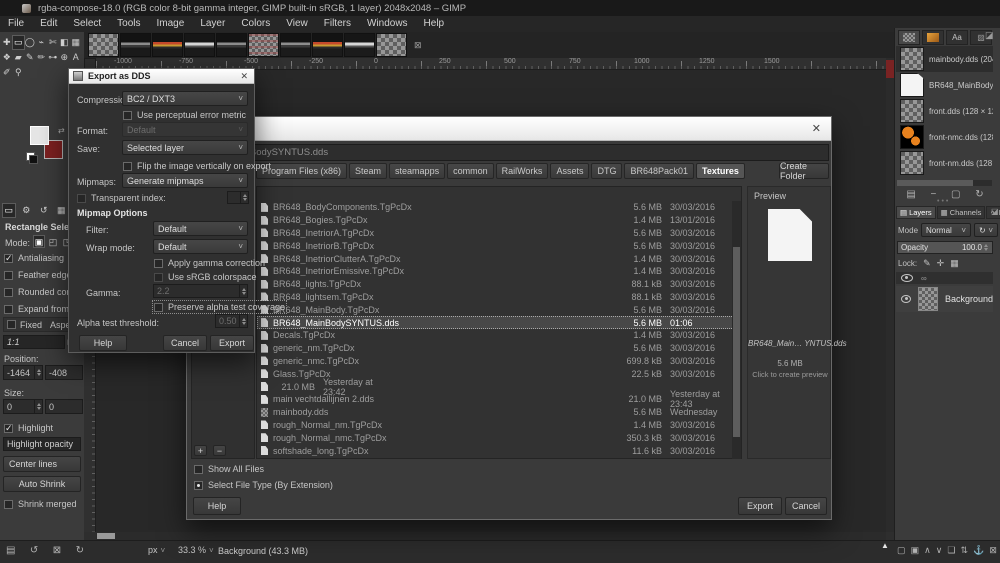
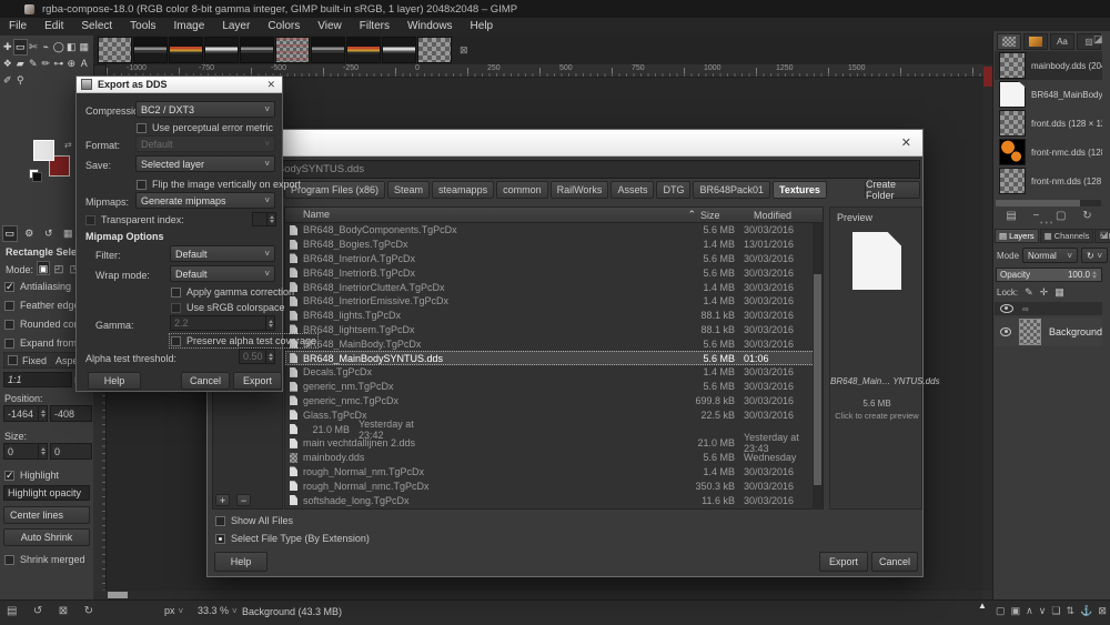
  rgba-compose-18.0 (RGB color 8-bit gamma integer, GIMP built-in sRGB, 1 layer) 2048x2048 – GIMP
  File
  Edit
  Select
  Tools
  Image
  Layer
  Colors
  View
  Filters
  Windows
  Help
  ⊠
  ✚
  ▭
- ◯
+ ✄
  ⌁
- ✄
+ ◯
  ◧
  ▦
  ❖
  ▰
  ✎
  ✏
  ⊶
  ⊕
  A
  ✐
  ⚲
  ⇄
  ▭
  ⚙
  ↺
  ▦
  Rectangle Sele
  Mode:
  ▣
  ◰
  ◳
  Antialiasing
  Feather edg
  Fixed
  1:1
  Position:
  -1464
  -408
  Size:
  0
  0
  Highlight
  Highlight opacity
  Center lines
  Auto Shrink
  Shrink merged
  ▤
  ↺
  ⊠
  ↻
  ▲
  px
  ˅
  33.3 %
  ˅
  Background (43.3 MB)
  ▢
  ▣
  ∧
  ∨
  ❏
  ⇅
  ⚓
  ⊠
  Aa
  ▨
  ◪
  mainbody.dds (20
  BR648_MainBody
  front.dds (128 × 1
  front-nmc.dds (12
  front-nm.dds (128
  ▤
  −
  ▢
  ↻
  ▤
  Layers
  ▦
  Channels
  ∿
  ◪
  Mode
  Normal
  ˅
  ↻
  ˅
  Opacity
  100.0
  Lock:
  ✎
  ✛
  ▦
  ∞
  Background
  ✕
  Program Files (x86)
  Steam
  steamapps
  common
  RailWorks
  Assets
  DTG
  BR648Pack01
  Textures
  Create Folder
  +
  −
+ Name
+ ⌃
+ Size
+ Modified
  BR648_BodyComponents.TgPcDx
  5.6 MB
  30/03/2016
  BR648_Bogies.TgPcDx
  1.4 MB
  13/01/2016
  BR648_InetriorA.TgPcDx
  5.6 MB
  30/03/2016
  BR648_InetriorB.TgPcDx
  5.6 MB
  30/03/2016
  BR648_InetriorClutterA.TgPcDx
  1.4 MB
  30/03/2016
  BR648_InetriorEmissive.TgPcDx
  1.4 MB
  30/03/2016
  BR648_lights.TgPcDx
  88.1 kB
  30/03/2016
  BR648_lightsem.TgPcDx
  88.1 kB
  30/03/2016
  BR648_MainBody.TgPcDx
  5.6 MB
  30/03/2016
  BR648_MainBodySYNTUS.dds
  5.6 MB
  01:06
  Decals.TgPcDx
  1.4 MB
  30/03/2016
  generic_nm.TgPcDx
  5.6 MB
  30/03/2016
  generic_nmc.TgPcDx
  699.8 kB
  30/03/2016
  Glass.TgPcDx
  22.5 kB
  30/03/2016
  21.0 MB
  Yesterday at 23:42
  main vechtdallijnen 2.dds
  21.0 MB
  Yesterday at 23:43
  mainbody.dds
  5.6 MB
  Wednesday
  rough_Normal_nm.TgPcDx
  1.4 MB
  30/03/2016
  rough_Normal_nmc.TgPcDx
  350.3 kB
  30/03/2016
  softshade_long.TgPcDx
  11.6 kB
  30/03/2016
  Preview
  BR648_Main… YNTUS.dds
  5.6 MB
  Click to create preview
  Show All Files
  Select File Type (By Extension)
  Help
  Export
  Cancel
  Export as DDS
  ✕
  Compressi
  BC2 / DXT3
  ˅
  Use perceptual error metric
  Format:
  Default
  ˅
  Save:
  Selected layer
  ˅
  Flip the image vertically on export
  Mipmaps:
  Generate mipmaps
  ˅
  Transparent index:
  Mipmap Options
  Filter:
  Default
  ˅
  Wrap mode:
  Default
  ˅
  Apply gamma correction
  Use sRGB colorspace
  Gamma:
  2.2
  Preserve alpha test coverage
  Alpha test threshold:
  0.50
  Help
  Cancel
  Export
